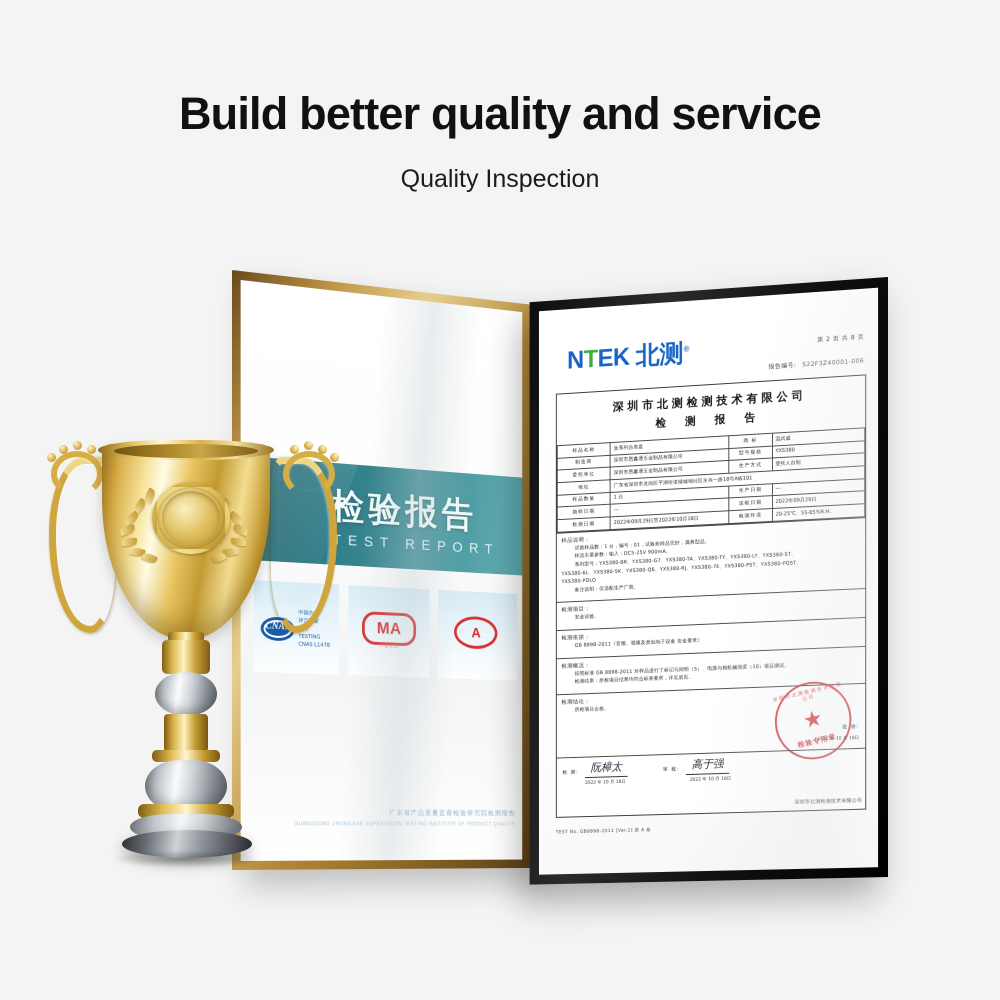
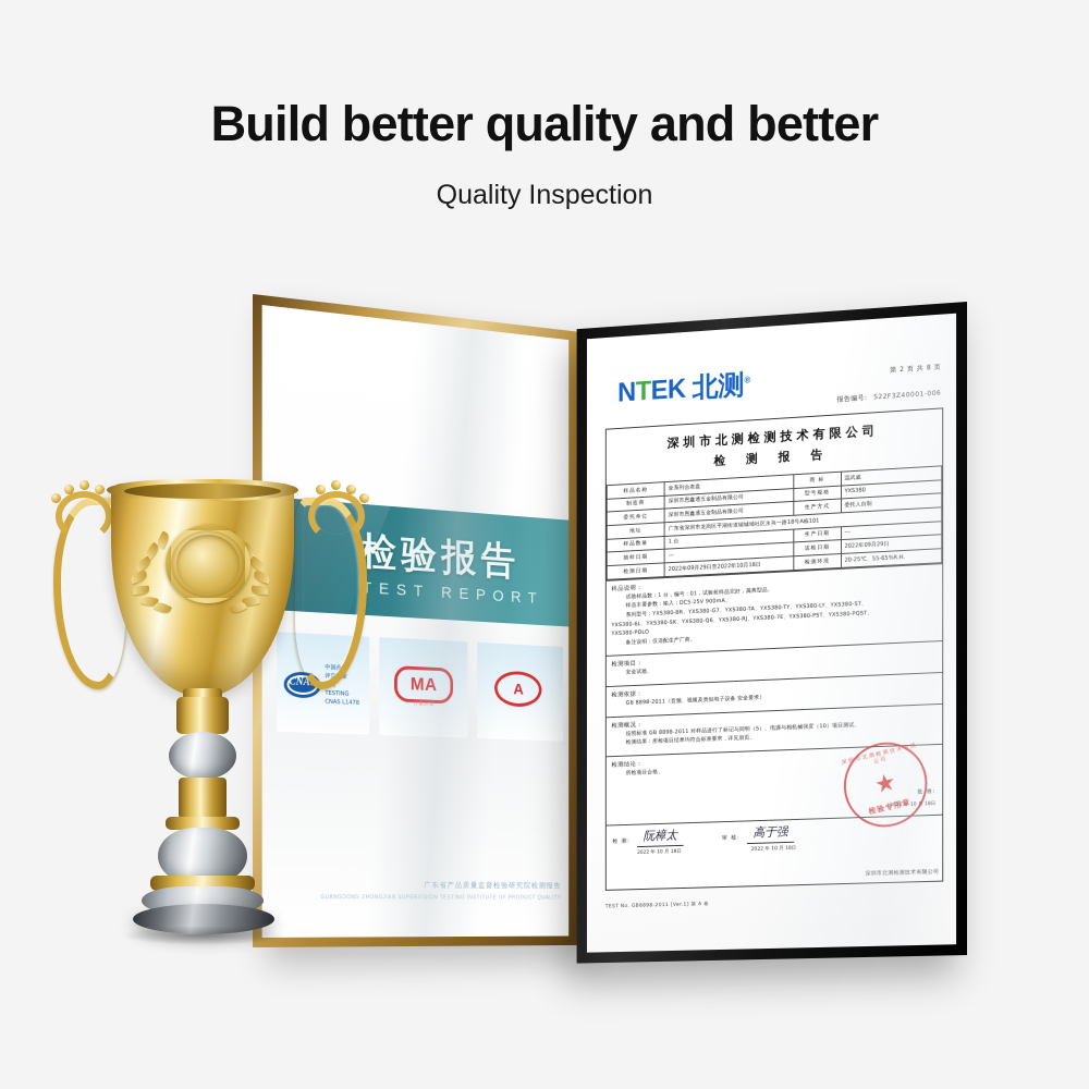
- Build better quality and service
+ Build better quality and better
  Quality Inspection
